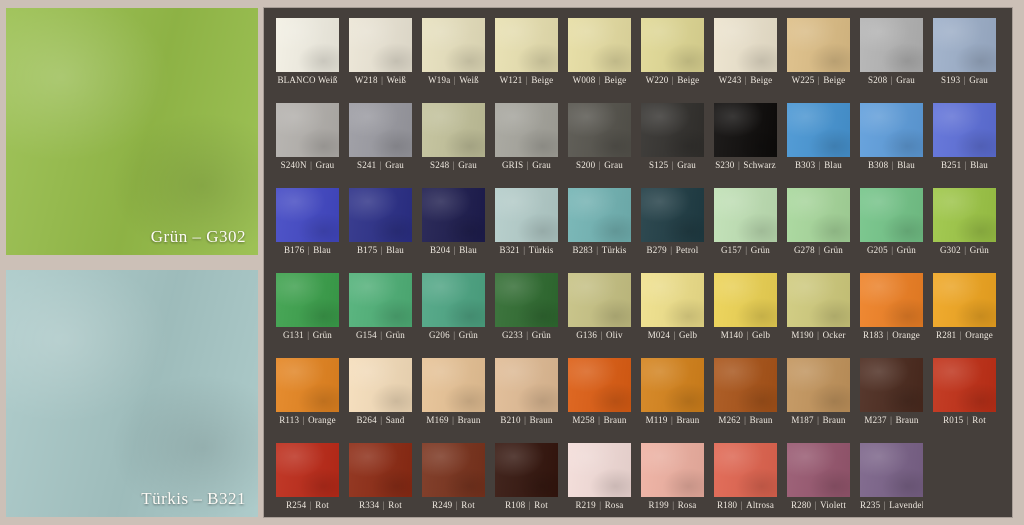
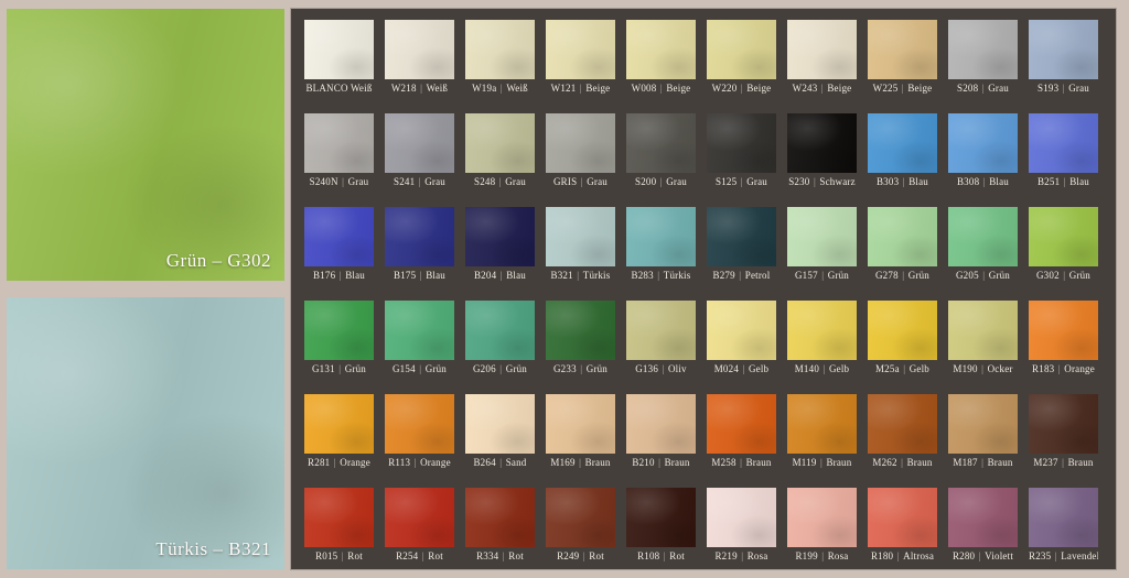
  Grün – G302
  Türkis – B321
  BLANCO Weiß
  W218 | Weiß
  W19a | Weiß
  W121 | Beige
  W008 | Beige
  W220 | Beige
  W243 | Beige
  W225 | Beige
  S208 | Grau
  S193 | Grau
  S240N | Grau
  S241 | Grau
  S248 | Grau
  GRIS | Grau
  S200 | Grau
  S125 | Grau
  S230 | Schwarz
  B303 | Blau
  B308 | Blau
  B251 | Blau
  B176 | Blau
  B175 | Blau
  B204 | Blau
  B321 | Türkis
  B283 | Türkis
  B279 | Petrol
  G157 | Grün
  G278 | Grün
  G205 | Grün
  G302 | Grün
  G131 | Grün
  G154 | Grün
  G206 | Grün
  G233 | Grün
  G136 | Oliv
  M024 | Gelb
  M140 | Gelb
+ M25a | Gelb
  M190 | Ocker
  R183 | Orange
  R281 | Orange
  R113 | Orange
  B264 | Sand
  M169 | Braun
  B210 | Braun
  M258 | Braun
  M119 | Braun
  M262 | Braun
  M187 | Braun
  M237 | Braun
  R015 | Rot
  R254 | Rot
  R334 | Rot
  R249 | Rot
  R108 | Rot
  R219 | Rosa
  R199 | Rosa
  R180 | Altrosa
  R280 | Violett
  R235 | Lavendel
